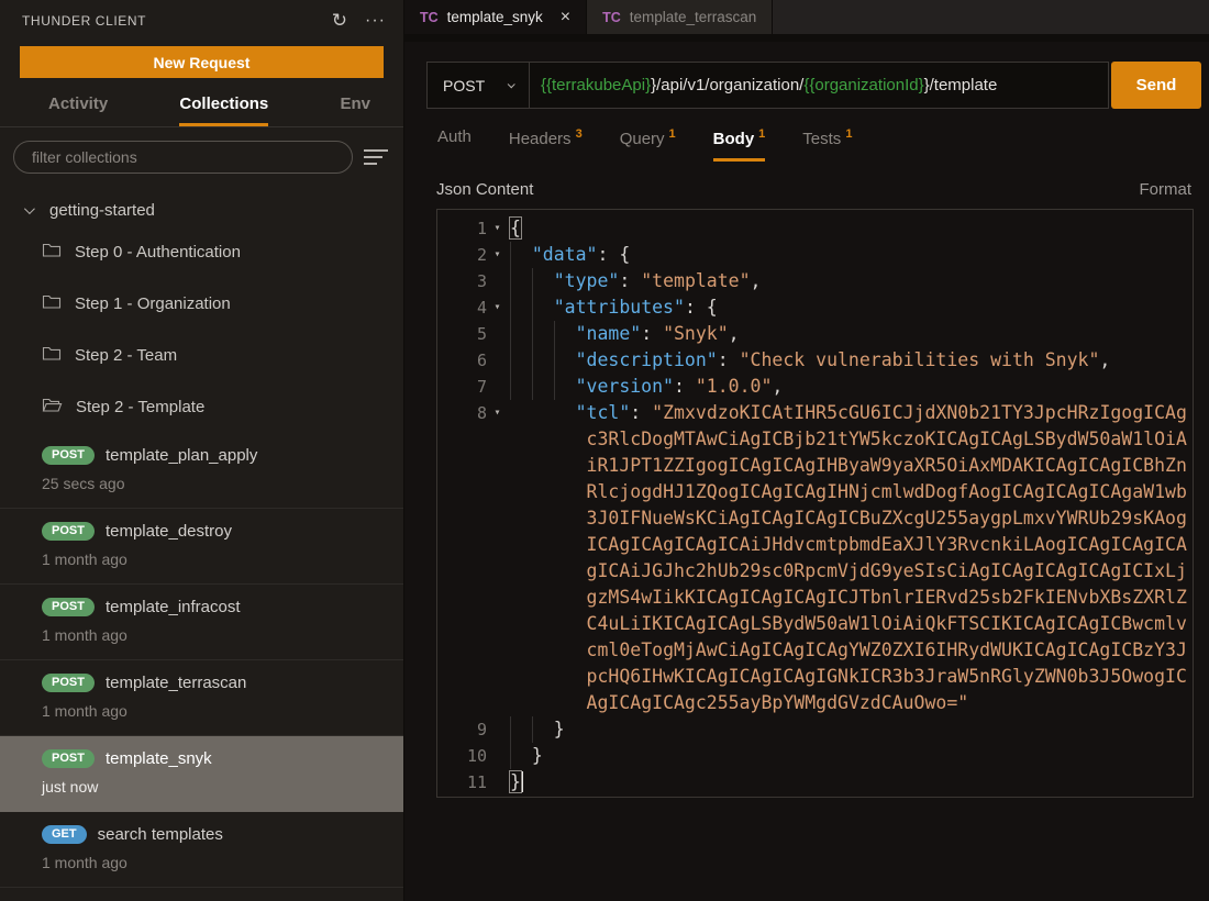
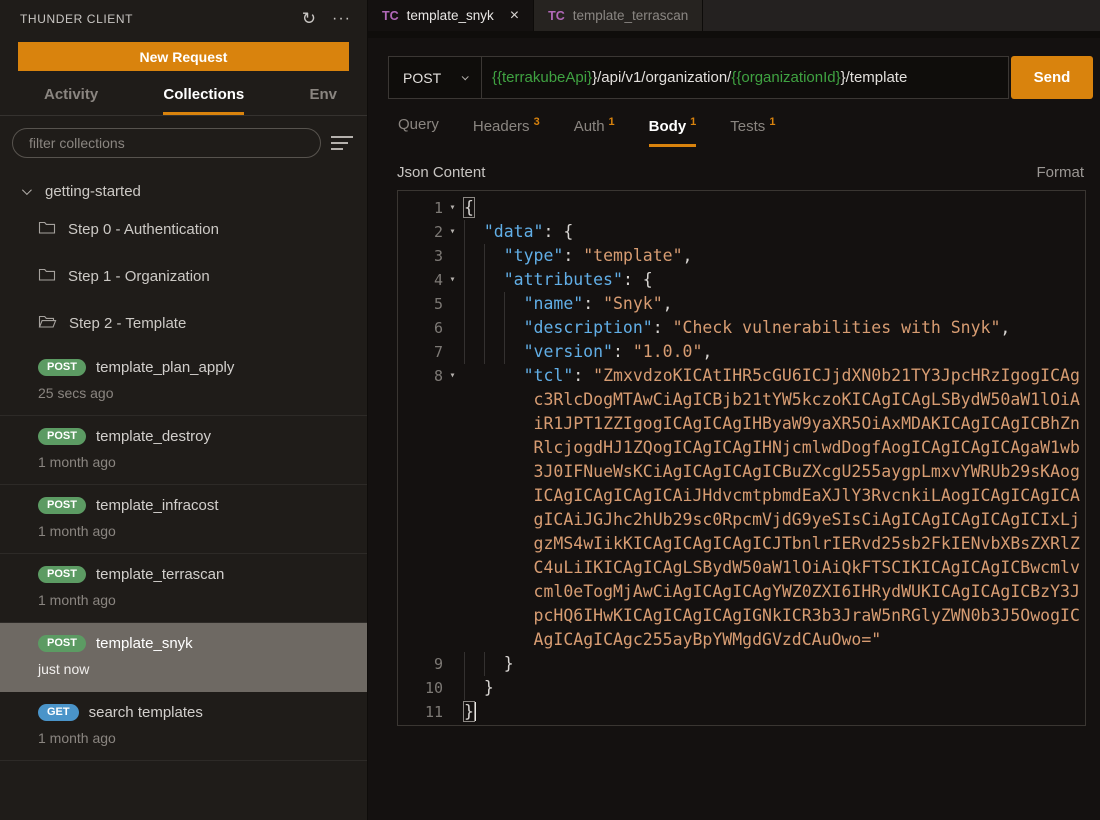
  THUNDER CLIENT
  ↻
  ···
  New Request
  Activity
  Collections
  Env
  filter collections
  getting-started
  Step 0 - Authentication
  Step 1 - Organization
- Step 2 - Team
  Step 2 - Template
  POST
  template_plan_apply
  25 secs ago
  POST
  template_destroy
  1 month ago
  POST
  template_infracost
  1 month ago
  POST
  template_terrascan
  1 month ago
  POST
  template_snyk
  just now
  GET
  search templates
  1 month ago
  TC
  template_snyk
  ×
  TC
  template_terrascan
  POST
  {{terrakubeApi}
  }/api/v1/organization/
  {{organizationId}
  }/template
  Send
- Auth
+ Query
  Headers 3
- Query 1
+ Auth 1
  Body 1
  Tests 1
  Json Content
  Format
  1
  ▾
  {
  2
  ▾
  "data": {
  3
  "type": "template",
  4
  ▾
  "attributes": {
  5
  "name": "Snyk",
  6
  "description": "Check vulnerabilities with Snyk",
  7
  "version": "1.0.0",
  8
  ▾
  "tcl": "ZmxvdzoKICAtIHR5cGU6ICJjdXN0b21TY3JpcHRzIgogICAgc3RlcDogMTAwCiAgICBjb21tYW5kczoKICAgICAgLSBydW50aW1lOiAiR1JPT1ZZIgogICAgICAgIHByaW9yaXR5OiAxMDAKICAgICAgICBhZnRlcjogdHJ1ZQogICAgICAgIHNjcmlwdDogfAogICAgICAgICAgaW1wb3J0IFNueWsKCiAgICAgICAgICBuZXcgU255aygpLmxvYWRUb29sKAogICAgICAgICAgICAiJHdvcmtpbmdEaXJlY3RvcnkiLAogICAgICAgICAgICAiJGJhc2hUb29sc0RpcmVjdG9yeSIsCiAgICAgICAgICAgICIxLjgzMS4wIikKICAgICAgICAgICJTbnlrIERvd25sb2FkIENvbXBsZXRlZC4uLiIKICAgICAgLSBydW50aW1lOiAiQkFTSCIKICAgICAgICBwcmlvcml0eTogMjAwCiAgICAgICAgYWZ0ZXI6IHRydWUKICAgICAgICBzY3JpcHQ6IHwKICAgICAgICAgIGNkICR3b3JraW5nRGlyZWN0b3J5OwogICAgICAgICAgc255ayBpYWMgdGVzdCAuOwo="
  9
  }
  10
  }
  11
  }
